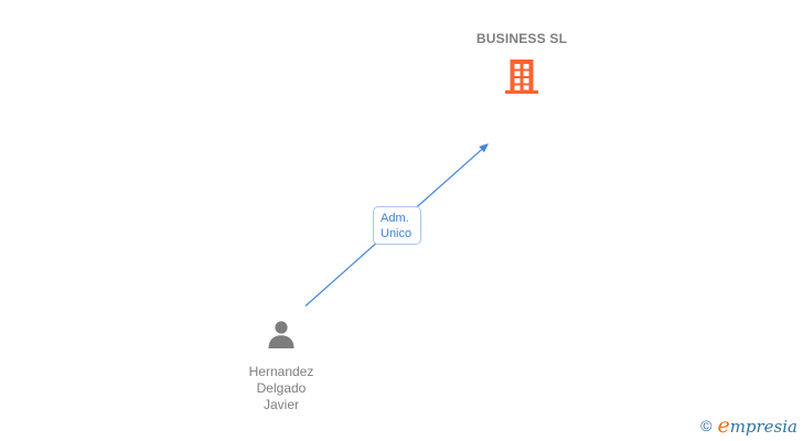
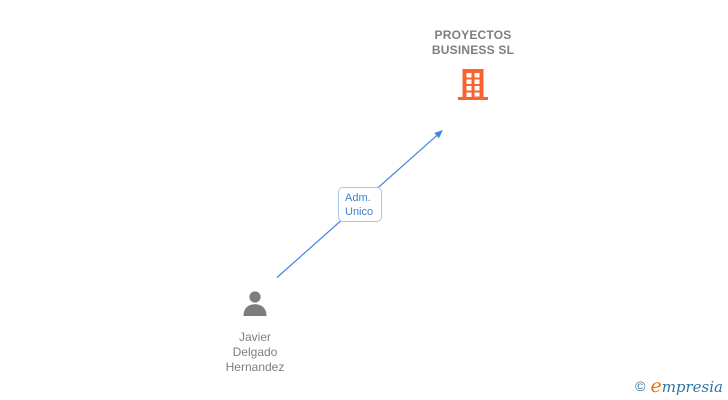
+ PROYECTOS
  BUSINESS SL
  Adm.
  Unico
- Hernandez
+ Javier
  Delgado
- Javier
+ Hernandez
  ©
  empresia
